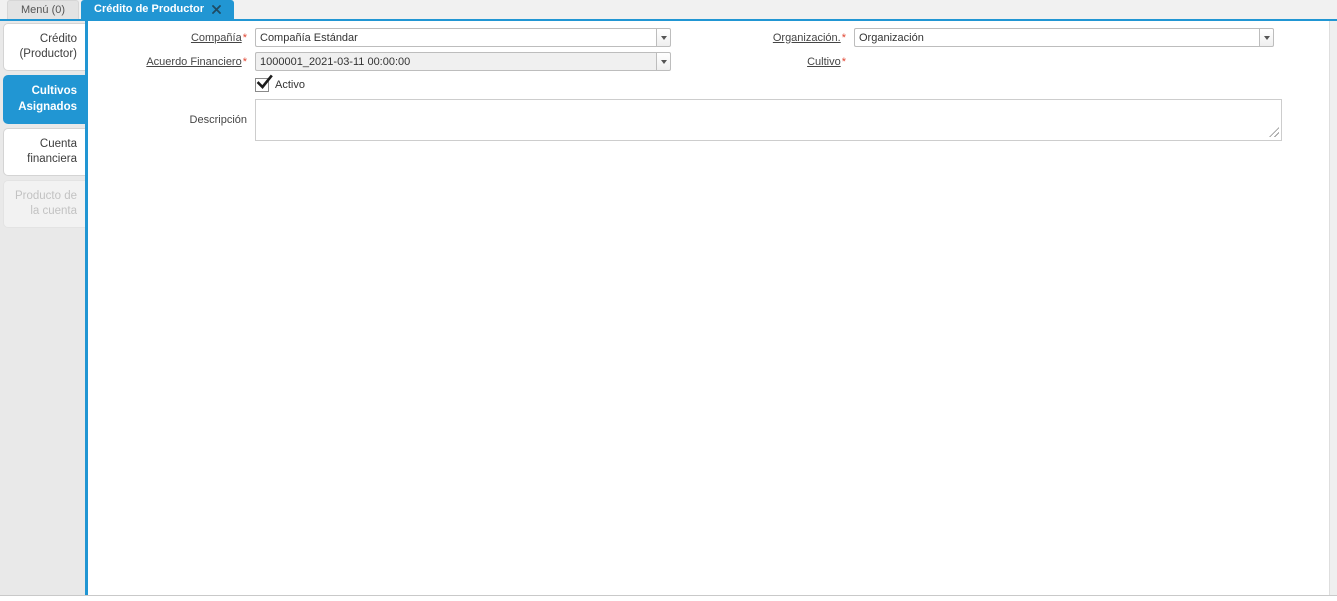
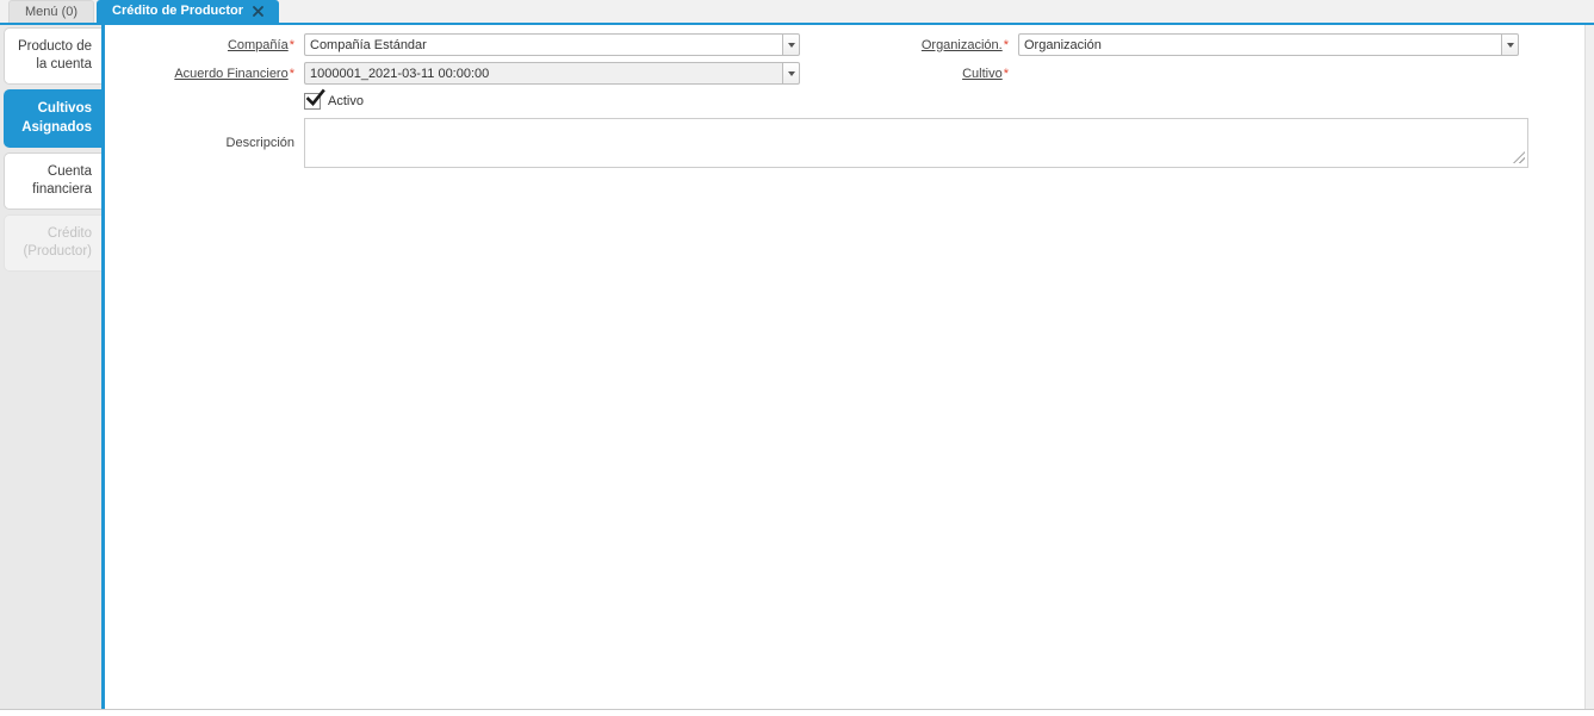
  Menú (0)
  Crédito de Productor
- Crédito (Productor)
+ Producto de la cuenta
  Cultivos Asignados
  Cuenta financiera
- Producto de la cuenta
+ Crédito (Productor)
  Compañía*
  Compañía Estándar
  Organización.*
  Organización
  Acuerdo Financiero*
  1000001_2021-03-11 00:00:00
  Cultivo*
  Activo
  Descripción
